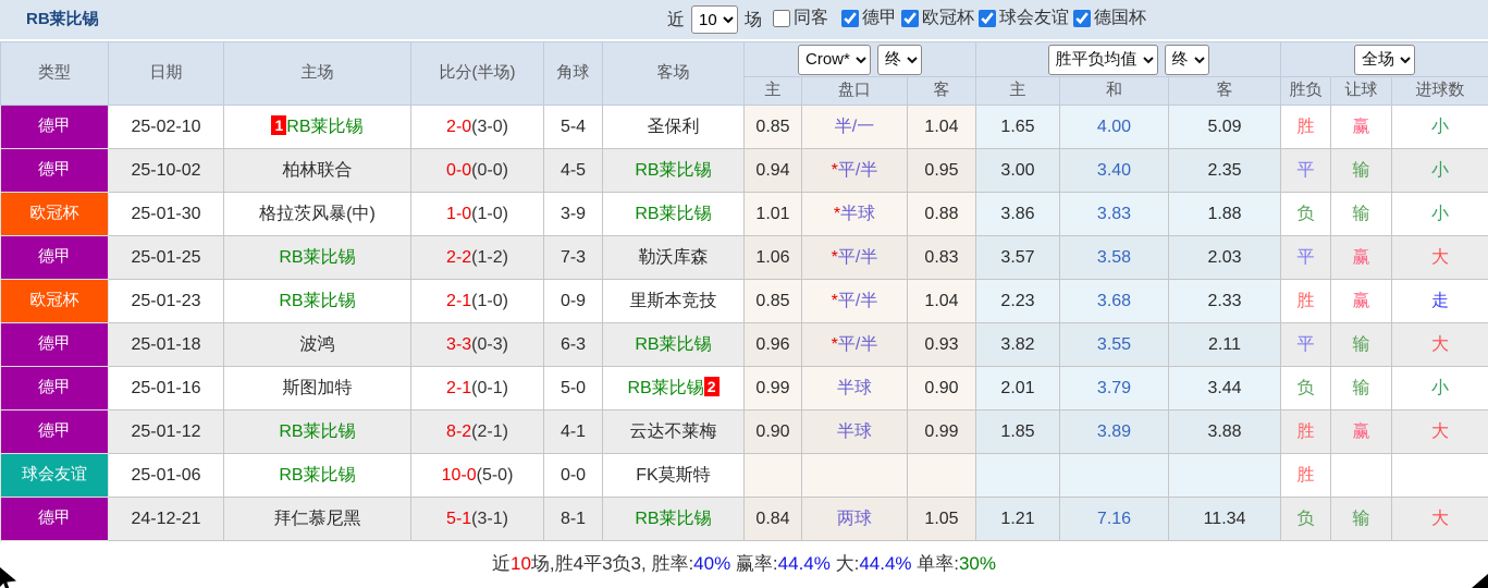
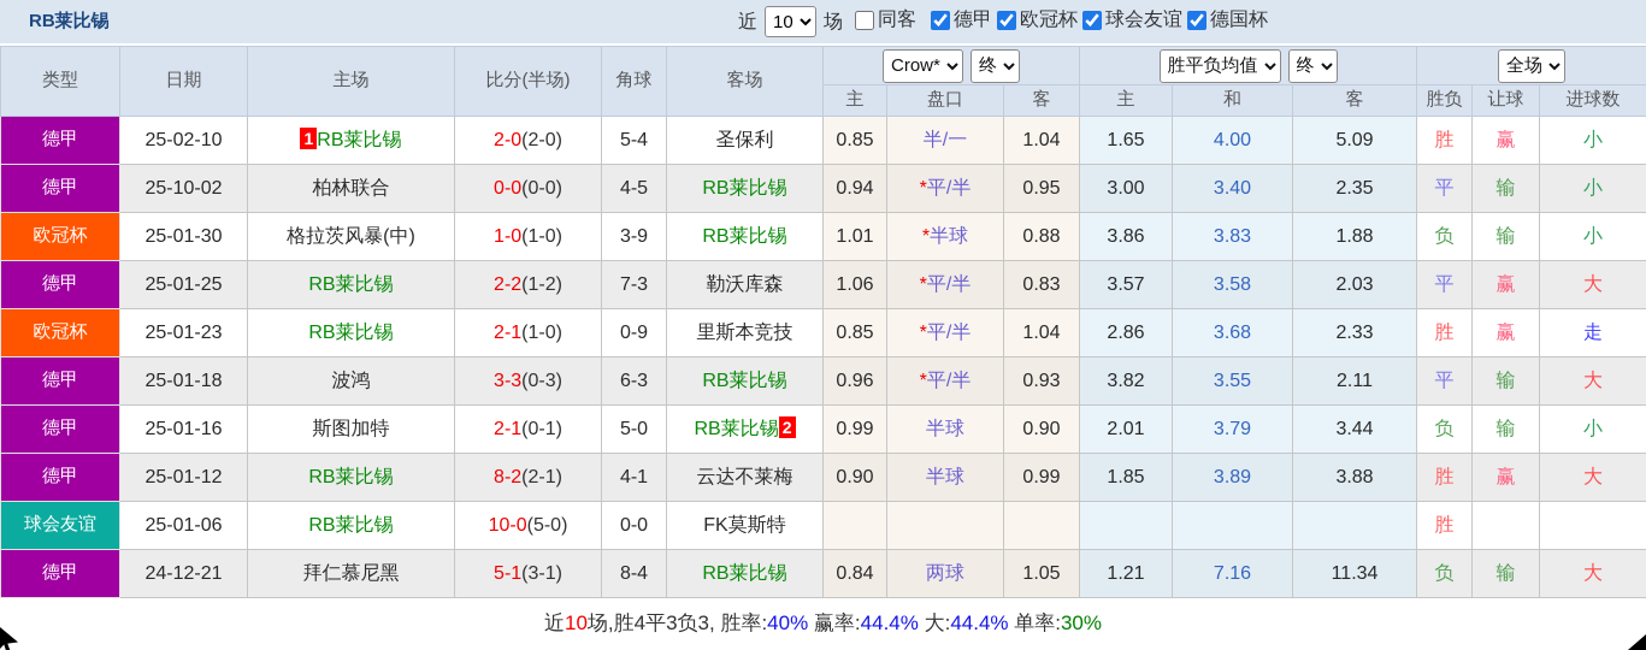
  RB莱比锡
  近
  10
  场
  同客
  德甲
  欧冠杯
  球会友谊
  德国杯
  类型	日期	主场	比分(半场)	角球	客场	Crow* 终	胜平负均值 终	全场
  主	盘口	客	主	和	客	胜负	让球	进球数
- 德甲	25-02-10	1 RB莱比锡	2-0(3-0)	5-4	圣保利	0.85	半/一	1.04	1.65	4.00	5.09	胜	赢	小
+ 德甲	25-02-10	1 RB莱比锡	2-0(2-0)	5-4	圣保利	0.85	半/一	1.04	1.65	4.00	5.09	胜	赢	小
  德甲	25-10-02	柏林联合	0-0(0-0)	4-5	RB莱比锡	0.94	*平/半	0.95	3.00	3.40	2.35	平	输	小
  欧冠杯	25-01-30	格拉茨风暴(中)	1-0(1-0)	3-9	RB莱比锡	1.01	*半球	0.88	3.86	3.83	1.88	负	输	小
  德甲	25-01-25	RB莱比锡	2-2(1-2)	7-3	勒沃库森	1.06	*平/半	0.83	3.57	3.58	2.03	平	赢	大
- 欧冠杯	25-01-23	RB莱比锡	2-1(1-0)	0-9	里斯本竞技	0.85	*平/半	1.04	2.23	3.68	2.33	胜	赢	走
+ 欧冠杯	25-01-23	RB莱比锡	2-1(1-0)	0-9	里斯本竞技	0.85	*平/半	1.04	2.86	3.68	2.33	胜	赢	走
  德甲	25-01-18	波鸿	3-3(0-3)	6-3	RB莱比锡	0.96	*平/半	0.93	3.82	3.55	2.11	平	输	大
  德甲	25-01-16	斯图加特	2-1(0-1)	5-0	RB莱比锡 2	0.99	半球	0.90	2.01	3.79	3.44	负	输	小
  德甲	25-01-12	RB莱比锡	8-2(2-1)	4-1	云达不莱梅	0.90	半球	0.99	1.85	3.89	3.88	胜	赢	大
  球会友谊	25-01-06	RB莱比锡	10-0(5-0)	0-0	FK莫斯特							胜
- 德甲	24-12-21	拜仁慕尼黑	5-1(3-1)	8-1	RB莱比锡	0.84	两球	1.05	1.21	7.16	11.34	负	输	大
+ 德甲	24-12-21	拜仁慕尼黑	5-1(3-1)	8-4	RB莱比锡	0.84	两球	1.05	1.21	7.16	11.34	负	输	大
  近
  10
  场,胜4平3负3, 胜率:
  40%
  赢率:
  44.4%
  大:
  44.4%
  单率:
  30%
